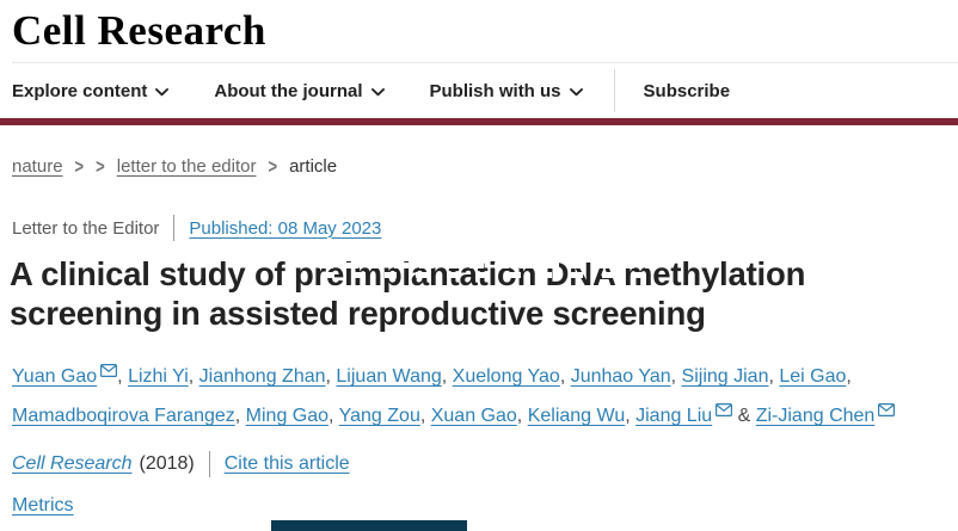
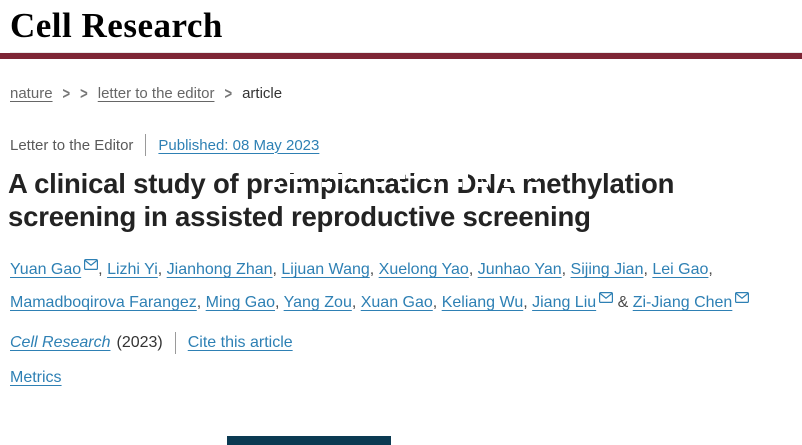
  Cell Research
- Explore content
- About the journal
- Publish with us
- Subscribe
  nature
  >
  >
  letter to the editor
  >
  article
  Letter to the Editor
  Published: 08 May 2023
  screening in assisted reproductive screening
  Yuan Gao , Lizhi Yi, Jianhong Zhan, Lijuan Wang, Xuelong Yao, Junhao Yan, Sijing Jian, Lei Gao,
  Mamadboqirova Farangez, Ming Gao, Yang Zou, Xuan Gao, Keliang Wu, Jiang Liu & Zi-Jiang Chen
  Cell Research
- (2018)
+ (2023)
  Cite this article
  Metrics
